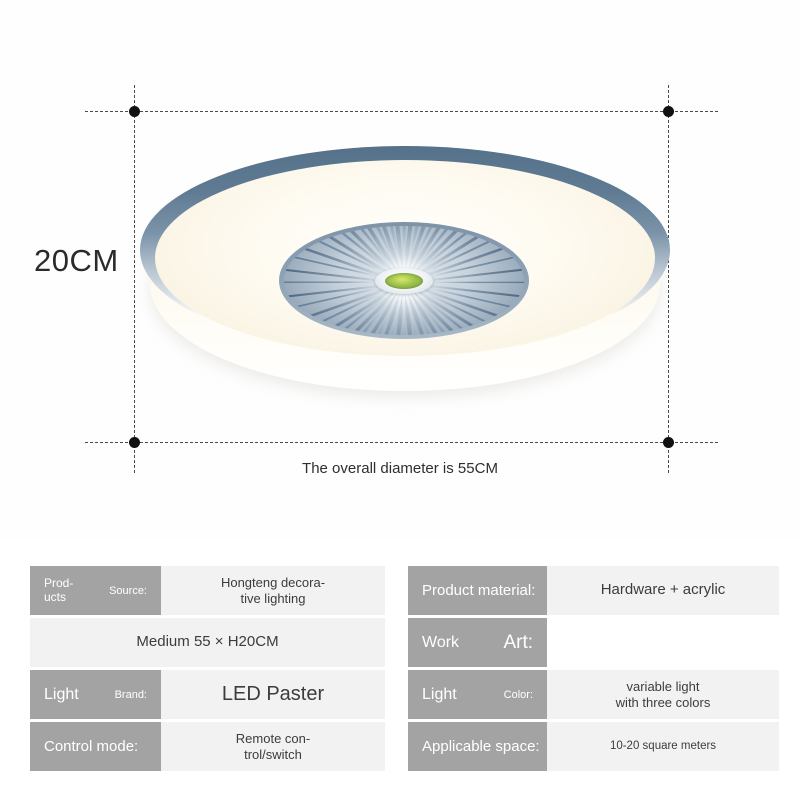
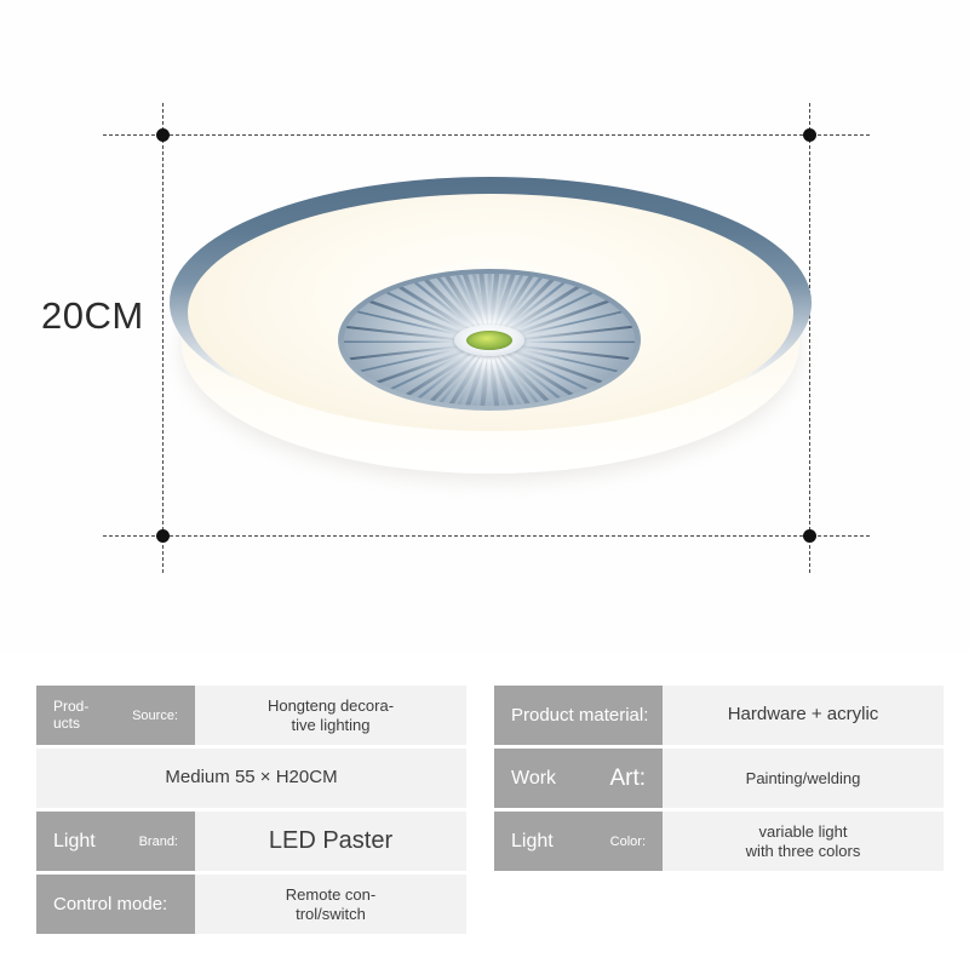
  20CM
- The overall diameter is 55CM
  Prod-
  ucts
  Source:
  Hongteng decora-
  tive lighting
  Medium 55 × H20CM
  Light
  Brand:
  LED Paster
  Control mode:
  Remote con-
  trol/switch
  Product material:
  Hardware + acrylic
  Work
  Art:
+ Painting/welding
  Light
  Color:
  variable light
  with three colors
- Applicable space:
- 10-20 square meters
